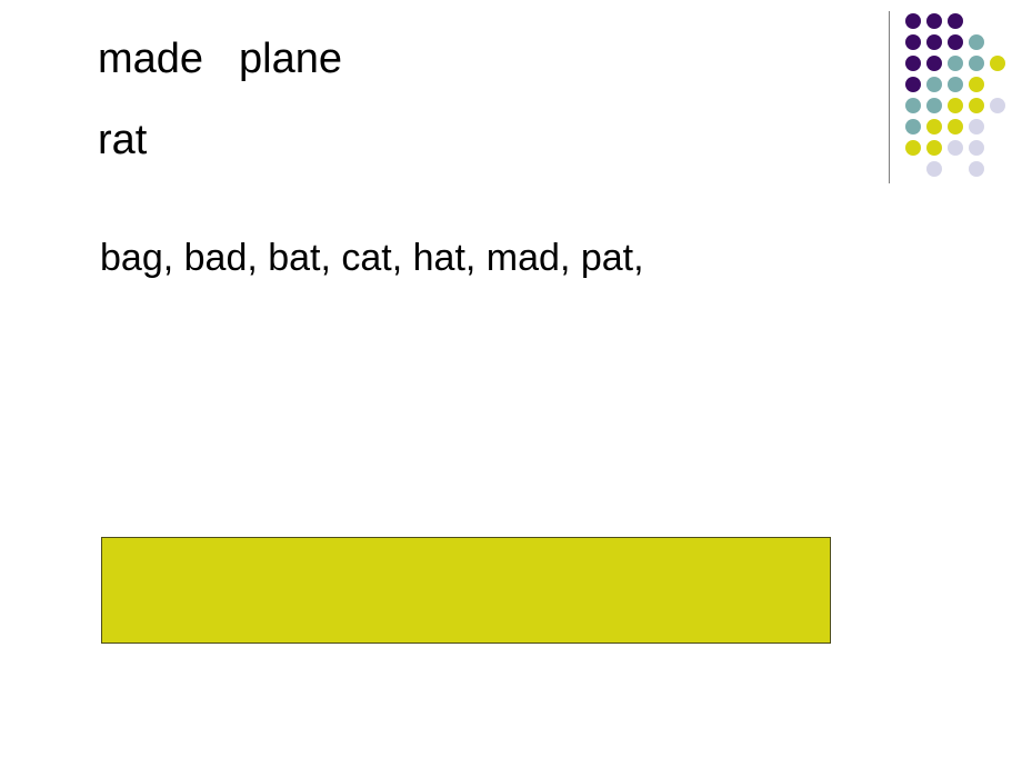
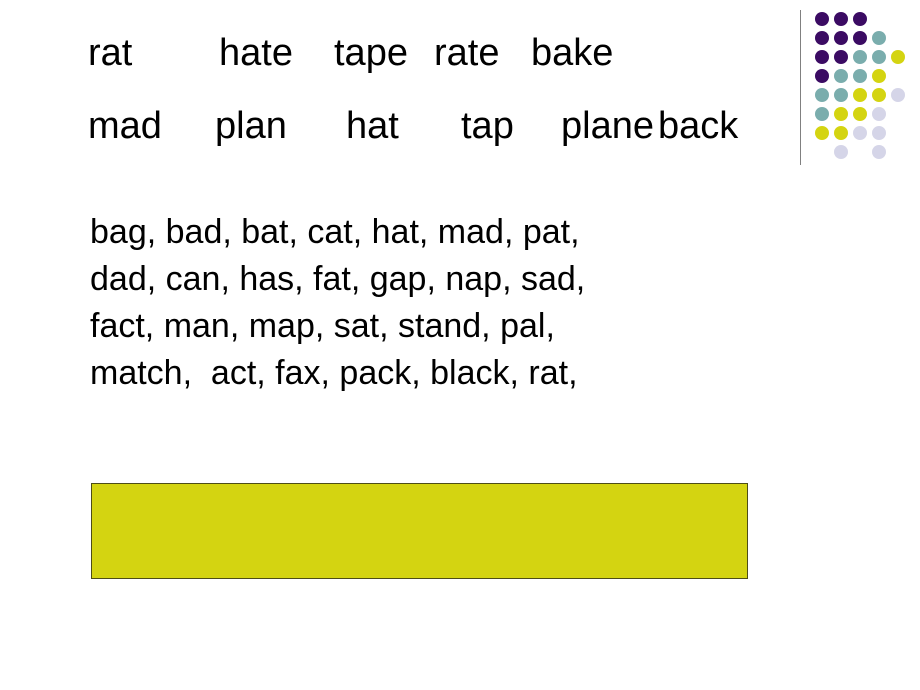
- made
- plane
+ rat
+ hate
+ tape
+ rate
+ bake
+ mad
+ plan
+ hat
+ tap
- rat
+ plane
+ back
  bag, bad, bat, cat, hat, mad, pat,
+ dad, can, has, fat, gap, nap, sad,
+ fact, man, map, sat, stand, pal,
+ match, act, fax, pack, black, rat,
